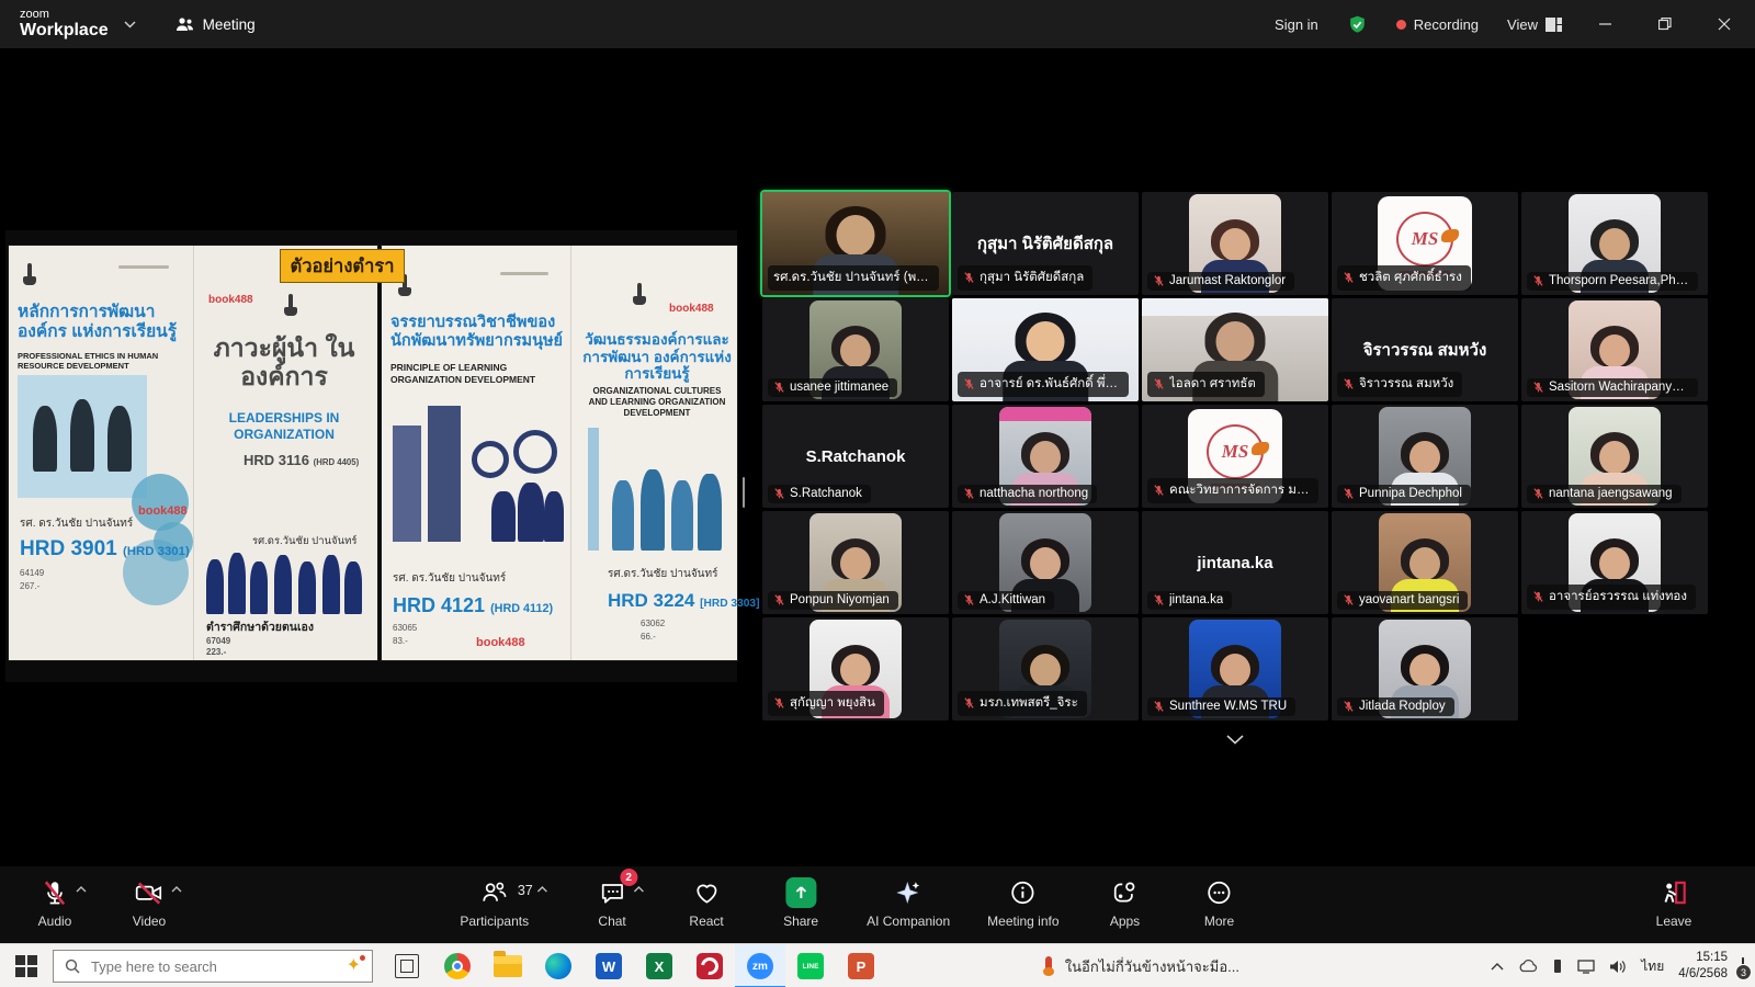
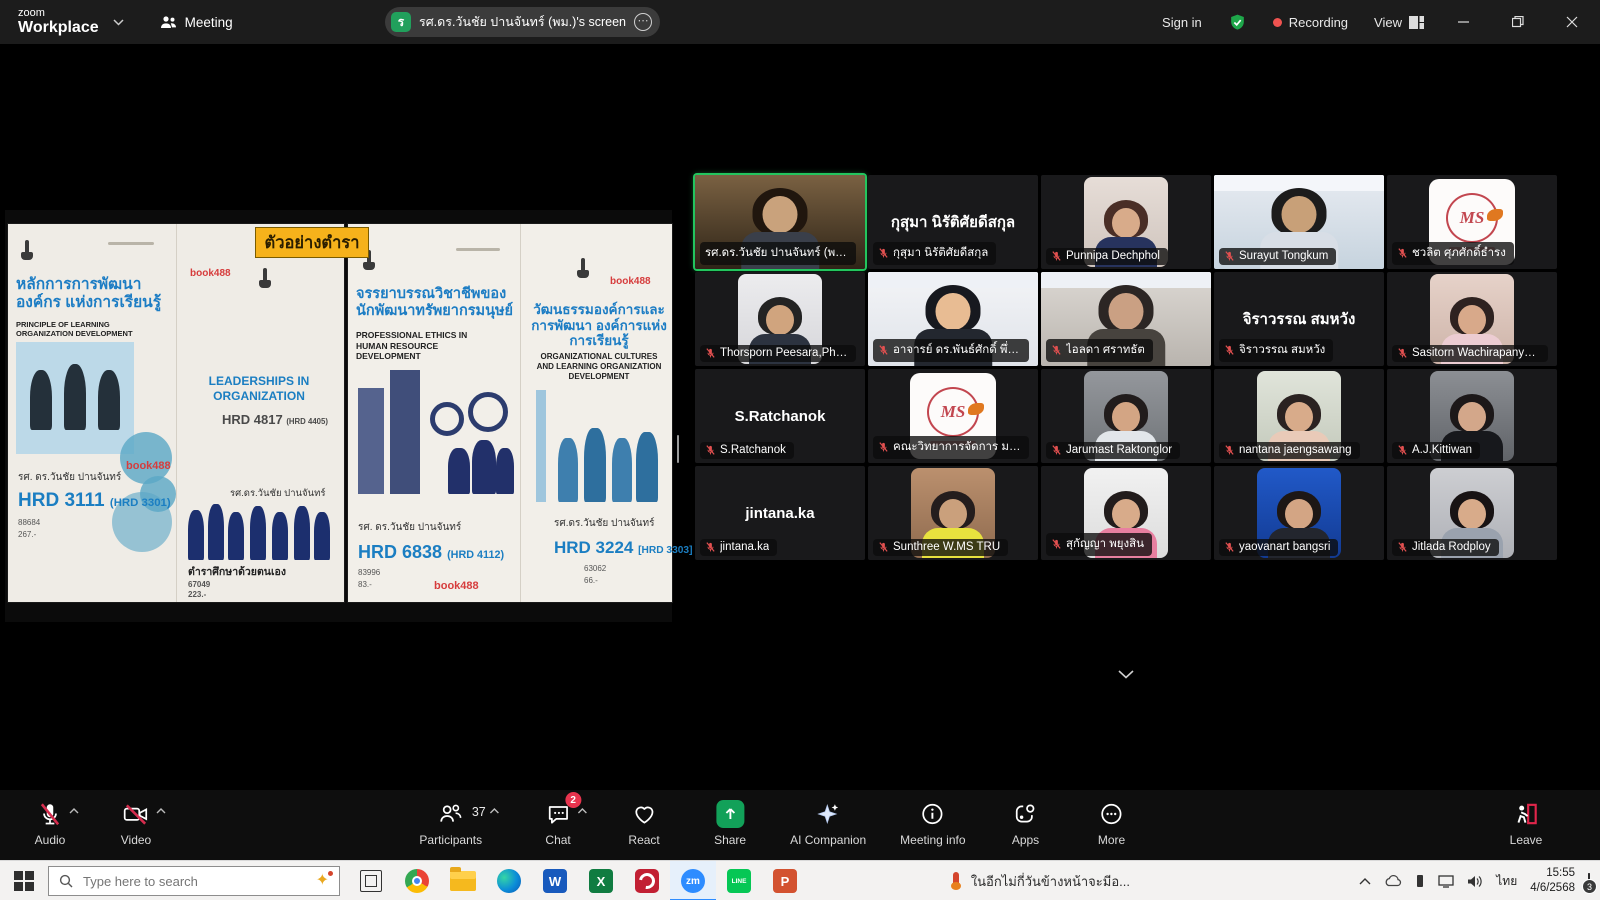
  zoom
  Workplace
  Meeting
+ ร
+ รศ.ดร.วันชัย ปานจันทร์ (พม.)'s screen
+ ⋯
  Sign in
  Recording
  View
  หลักการการพัฒนาองค์กร แห่งการเรียนรู้
- PROFESSIONAL ETHICS IN HUMAN RESOURCE DEVELOPMENT
+ PRINCIPLE OF LEARNING ORGANIZATION DEVELOPMENT
  book488
  รศ. ดร.วันชัย ปานจันทร์
- HRD 3901 (HRD 3301)
+ HRD 3111 (HRD 3301)
- 64149
+ 88684
  267.-
  book488
- ภาวะผู้นำ ในองค์การ
  LEADERSHIPS IN ORGANIZATION
- HRD 3116 (HRD 4405)
+ HRD 4817 (HRD 4405)
  รศ.ดร.วันชัย ปานจันทร์
  ตำราศึกษาด้วยตนเอง
  67049
  223.-
  จรรยาบรรณวิชาชีพของ นักพัฒนาทรัพยากรมนุษย์
- PRINCIPLE OF LEARNING ORGANIZATION DEVELOPMENT
+ PROFESSIONAL ETHICS IN HUMAN RESOURCE DEVELOPMENT
  รศ. ดร.วันชัย ปานจันทร์
- HRD 4121 (HRD 4112)
+ HRD 6838 (HRD 4112)
- 63065
+ 83996
  83.-
  book488
  book488
  วัฒนธรรมองค์การและการพัฒนา องค์การแห่งการเรียนรู้
  ORGANIZATIONAL CULTURES AND LEARNING ORGANIZATION DEVELOPMENT
  รศ.ดร.วันชัย ปานจันทร์
  HRD 3224 [HRD 3303]
  63062
  66.-
  ตัวอย่างตำรา
  รศ.ดร.วันชัย ปานจันทร์ (พม.)
  กุสุมา นิรัติศัยดีสกุล
  กุสุมา นิรัติศัยดีสกุล
- Jarumast Raktonglor
+ Punnipa Dechphol
+ Surayut Tongkum
  MS
  ชวลิต ศุภศักดิ์ธำรง
  Thorsporn Peesara,Ph.D
- usanee jittimanee
  อาจารย์ ดร.พันธ์ศักดิ์ พึ่งง
  ไอลดา ศราทธัต
  จิราวรรณ สมหวัง
  จิราวรรณ สมหวัง
  Sasitorn Wachirapanyap.
  S.Ratchanok
  S.Ratchanok
- natthacha northong
  MS
  คณะวิทยาการจัดการ มหา
- Punnipa Dechphol
+ Jarumast Raktonglor
  nantana jaengsawang
- Ponpun Niyomjan
  A.J.Kittiwan
  jintana.ka
  jintana.ka
- yaovanart bangsri
+ Sunthree W.MS TRU
- อาจารย์อรวรรณ แท่งทอง
  สุกัญญา พยุงสิน
- มรภ.เทพสตรี_จิระ
- Sunthree W.MS TRU
+ yaovanart bangsri
  Jitlada Rodploy
  Audio
  Video
  37
  Participants
  2
  Chat
  React
  Share
  AI Companion
  Meeting info
  Apps
  More
  Leave
  Type here to search
  ✦
  W
  X
  zm
  P
  ในอีกไม่กี่วันข้างหน้าจะมีอ...
  ไทย
- 15:15
+ 15:55
  4/6/2568
  3
